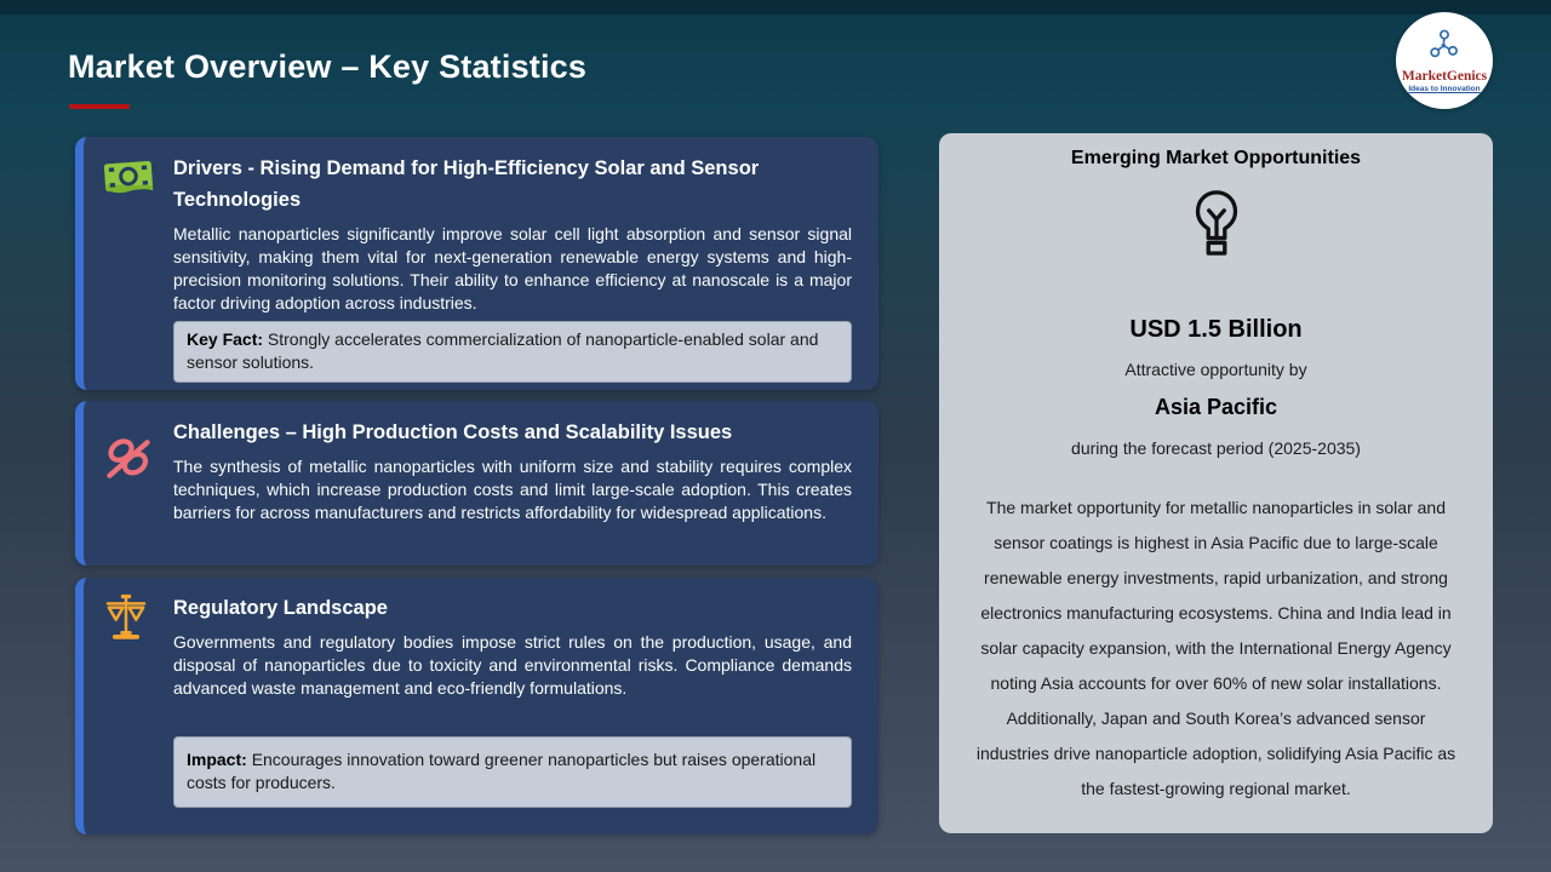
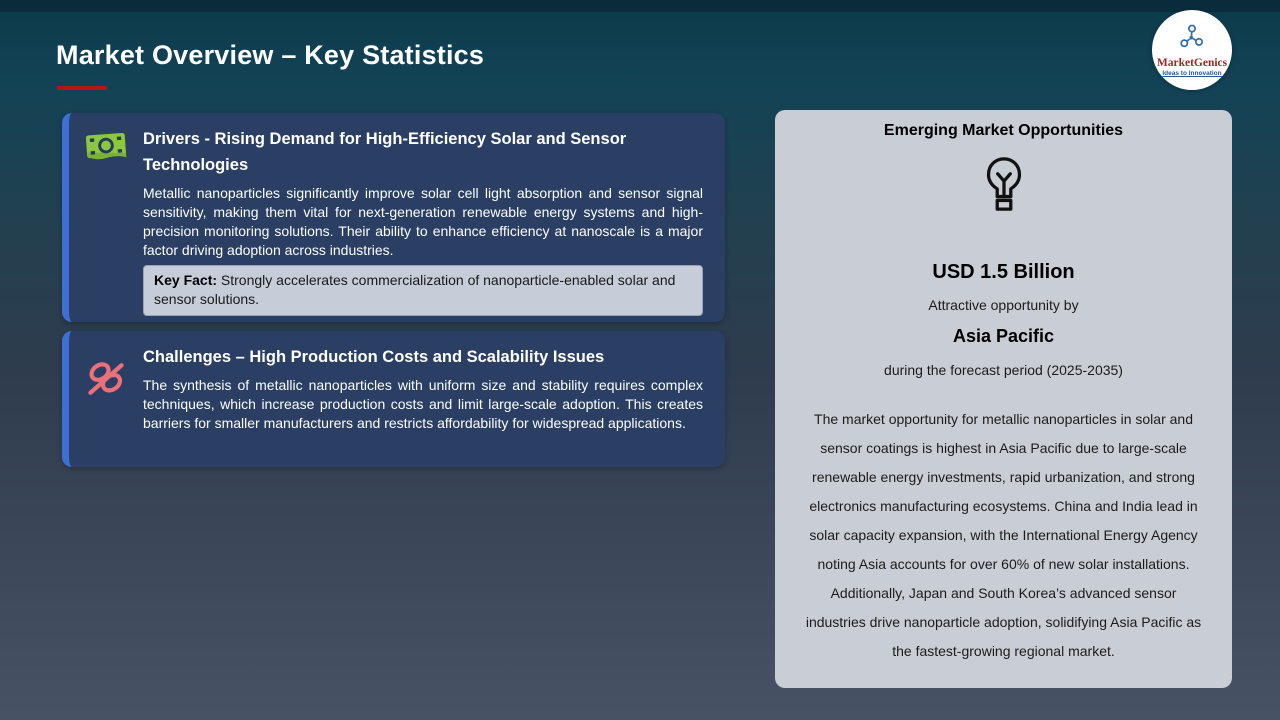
  Market Overview – Key Statistics
  MarketGenics
  Drivers - Rising Demand for High-Efficiency Solar and Sensor Technologies
  Metallic nanoparticles significantly improve solar cell light absorption and sensor signal sensitivity, making them vital for next-generation renewable energy systems and high-precision monitoring solutions. Their ability to enhance efficiency at nanoscale is a major factor driving adoption across industries.
  Key Fact: Strongly accelerates commercialization of nanoparticle-enabled solar and sensor solutions.
  Challenges – High Production Costs and Scalability Issues
- The synthesis of metallic nanoparticles with uniform size and stability requires complex techniques, which increase production costs and limit large-scale adoption. This creates barriers for across manufacturers and restricts affordability for widespread applications.
+ The synthesis of metallic nanoparticles with uniform size and stability requires complex techniques, which increase production costs and limit large-scale adoption. This creates barriers for smaller manufacturers and restricts affordability for widespread applications.
- Regulatory Landscape
- Governments and regulatory bodies impose strict rules on the production, usage, and disposal of nanoparticles due to toxicity and environmental risks. Compliance demands advanced waste management and eco-friendly formulations.
- Impact: Encourages innovation toward greener nanoparticles but raises operational costs for producers.
  Emerging Market Opportunities
  USD 1.5 Billion
  Attractive opportunity by
  Asia Pacific
  during the forecast period (2025-2035)
  The market opportunity for metallic nanoparticles in solar and sensor coatings is highest in Asia Pacific due to large-scale renewable energy investments, rapid urbanization, and strong electronics manufacturing ecosystems. China and India lead in solar capacity expansion, with the International Energy Agency noting Asia accounts for over 60% of new solar installations. Additionally, Japan and South Korea’s advanced sensor industries drive nanoparticle adoption, solidifying Asia Pacific as the fastest-growing regional market.
